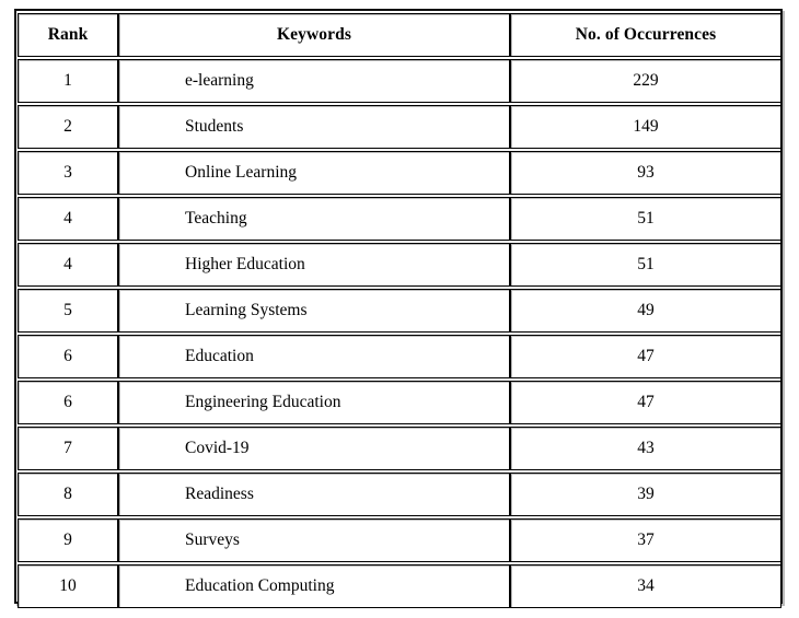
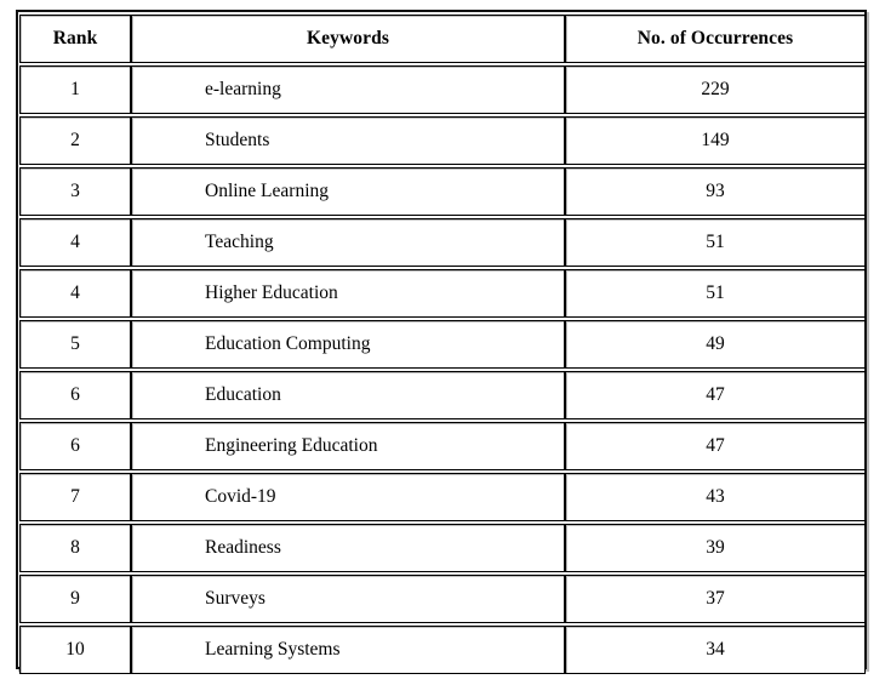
  Rank	Keywords	No. of Occurrences
  1	e-learning	229
  2	Students	149
  3	Online Learning	93
  4	Teaching	51
  4	Higher Education	51
- 5	Learning Systems	49
+ 5	Education Computing	49
  6	Education	47
  6	Engineering Education	47
  7	Covid-19	43
  8	Readiness	39
  9	Surveys	37
- 10	Education Computing	34
+ 10	Learning Systems	34
